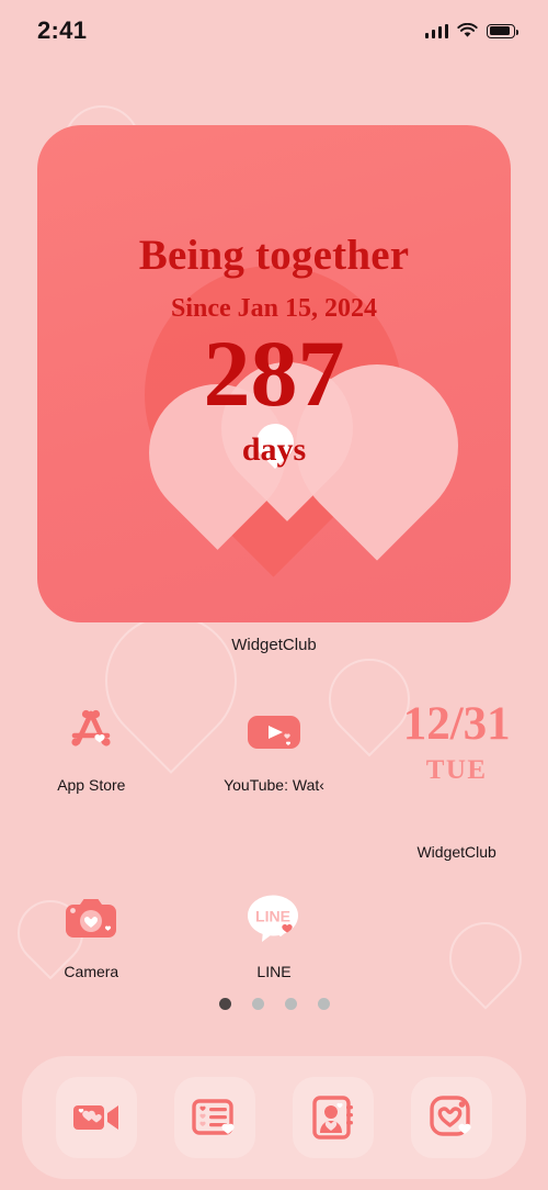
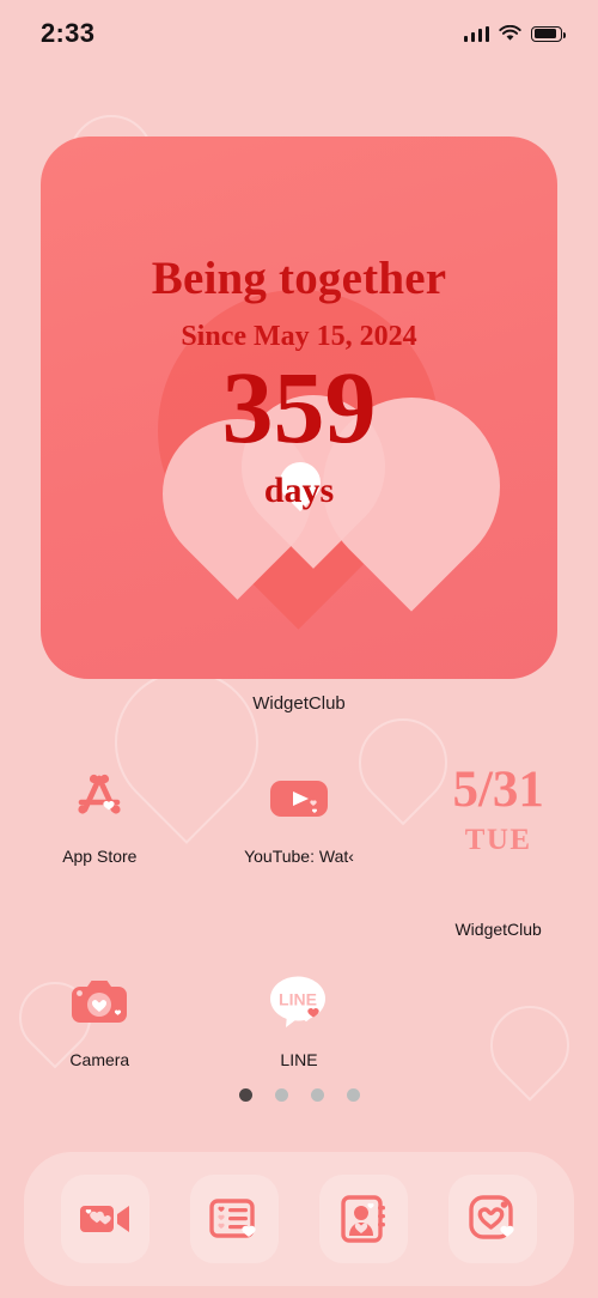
- 2:41
+ 2:33
  Being together
- Since Jan 15, 2024
+ Since May 15, 2024
- 287
+ 359
  days
  WidgetClub
  App Store
  YouTube: Wat‹
- 12/31
+ 5/31
  TUE
  WidgetClub
  Camera
  LINE
  LINE
